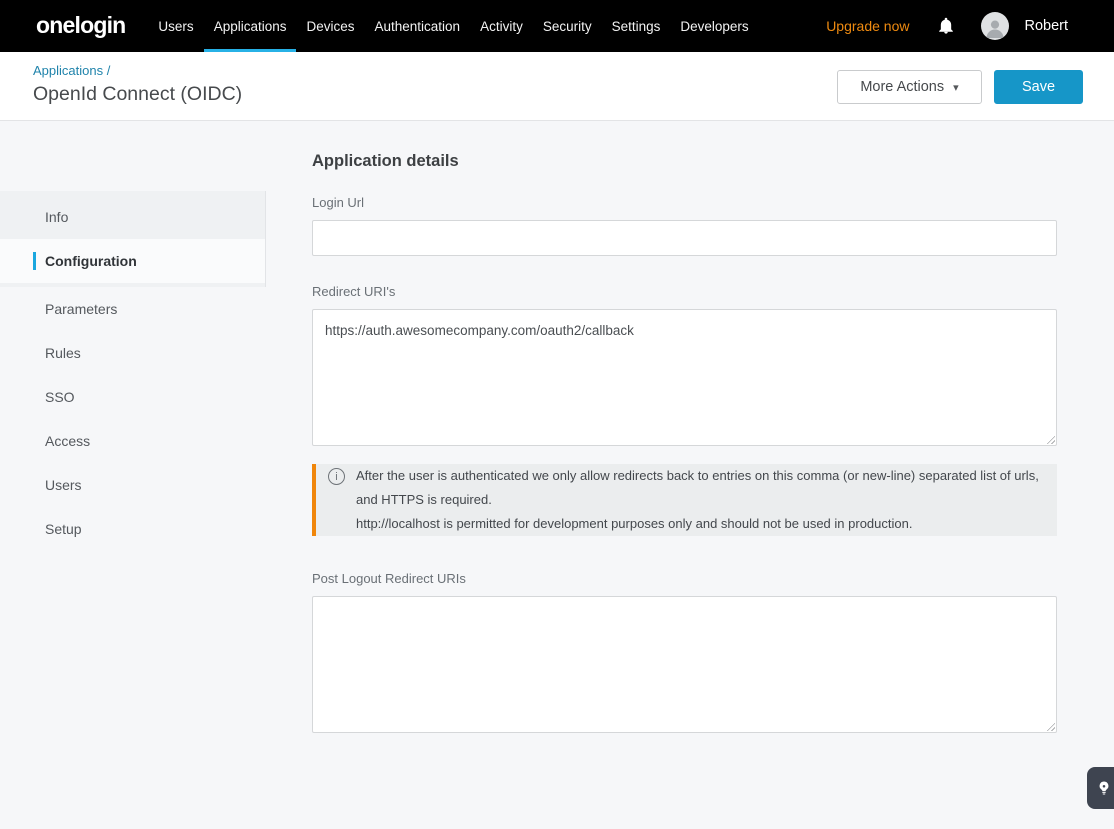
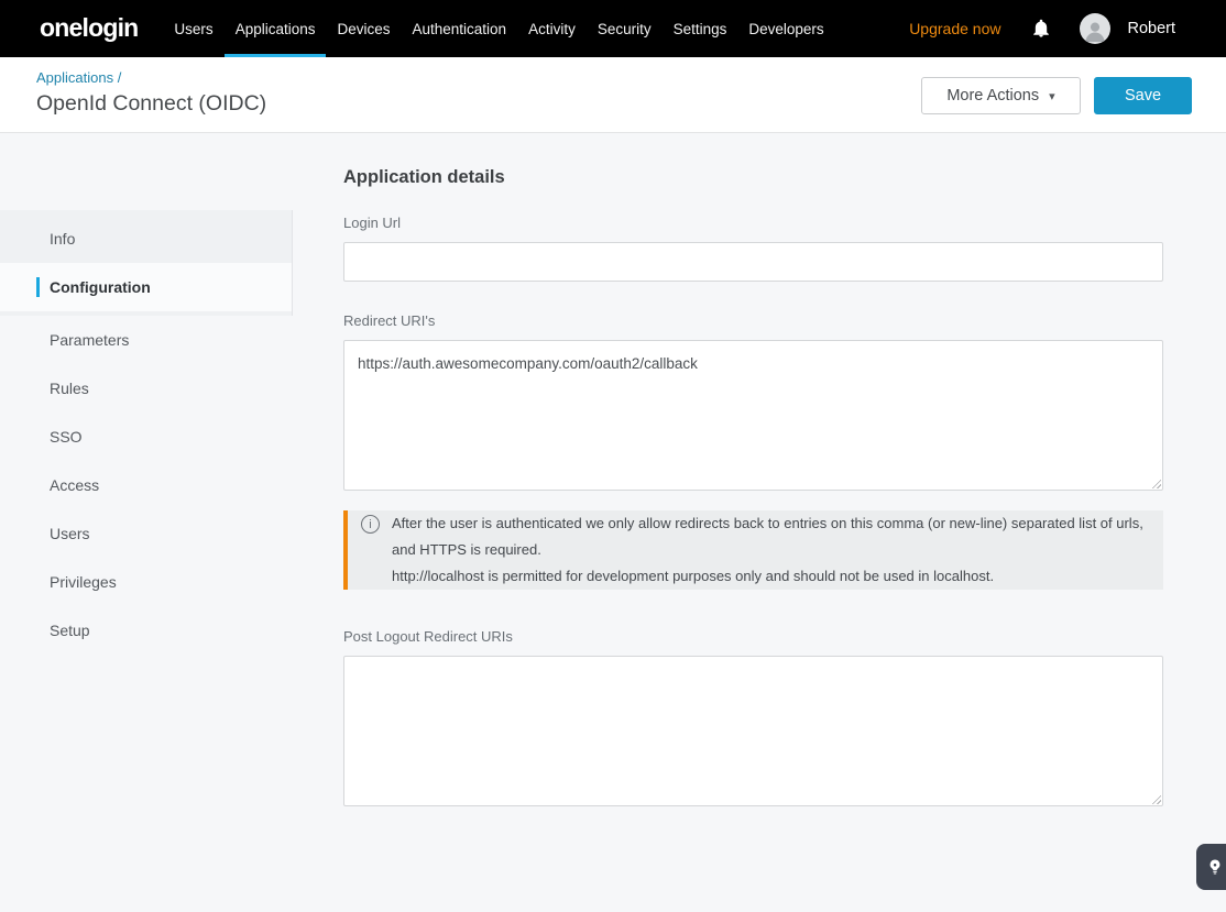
  onelogin
  Users
  Applications
  Devices
  Authentication
  Activity
  Security
  Settings
  Developers
  Upgrade now
  Robert
  Applications /
  OpenId Connect (OIDC)
  More Actions
  ▾
  Save
  Info
  Configuration
  Parameters
  Rules
  SSO
  Access
  Users
+ Privileges
  Setup
  Application details
  Login Url
  Redirect URI's
  https://auth.awesomecompany.com/oauth2/callback
  i
  After the user is authenticated we only allow redirects back to entries on this comma (or new-line) separated list of urls, and HTTPS is required.
- http://localhost is permitted for development purposes only and should not be used in production.
+ http://localhost is permitted for development purposes only and should not be used in localhost.
  Post Logout Redirect URIs
